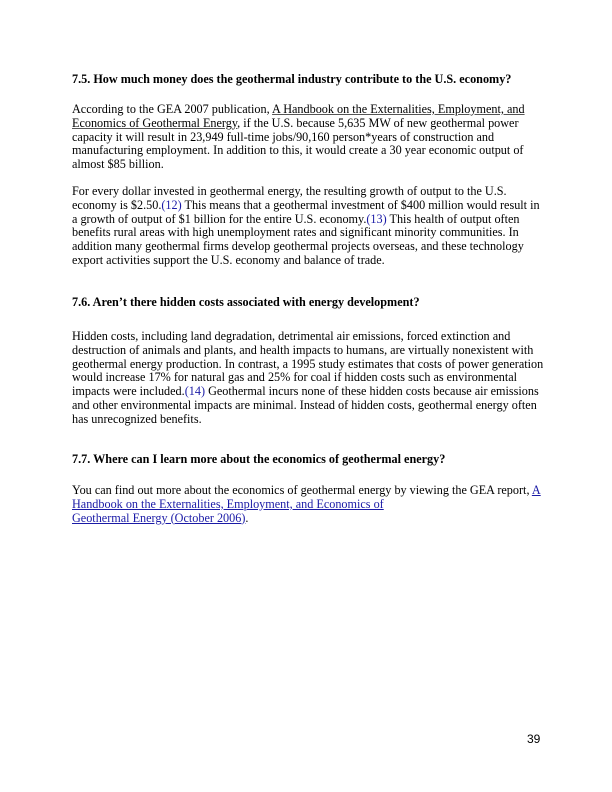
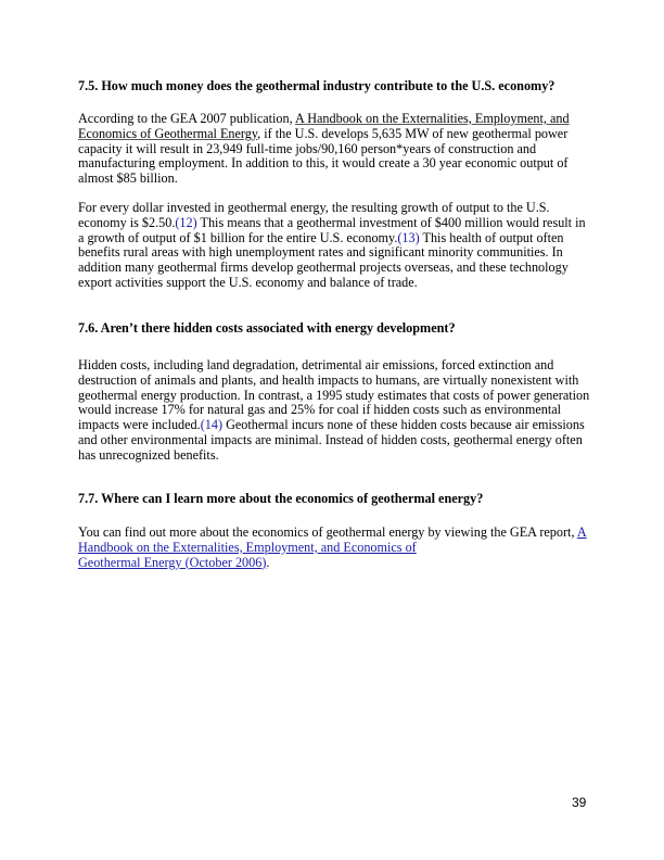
  7.5. How much money does the geothermal industry contribute to the U.S. economy?
  According to the GEA 2007 publication, A Handbook on the Externalities, Employment, and
- Economics of Geothermal Energy, if the U.S. because 5,635 MW of new geothermal power
+ Economics of Geothermal Energy, if the U.S. develops 5,635 MW of new geothermal power
  capacity it will result in 23,949 full-time jobs/90,160 person*years of construction and
  manufacturing employment. In addition to this, it would create a 30 year economic output of
  almost $85 billion.
  For every dollar invested in geothermal energy, the resulting growth of output to the U.S.
  economy is $2.50.(12) This means that a geothermal investment of $400 million would result in
  a growth of output of $1 billion for the entire U.S. economy.(13) This health of output often
  benefits rural areas with high unemployment rates and significant minority communities. In
  addition many geothermal firms develop geothermal projects overseas, and these technology
  export activities support the U.S. economy and balance of trade.
  7.6. Aren’t there hidden costs associated with energy development?
  Hidden costs, including land degradation, detrimental air emissions, forced extinction and
  destruction of animals and plants, and health impacts to humans, are virtually nonexistent with
  geothermal energy production. In contrast, a 1995 study estimates that costs of power generation
  would increase 17% for natural gas and 25% for coal if hidden costs such as environmental
  impacts were included.(14) Geothermal incurs none of these hidden costs because air emissions
  and other environmental impacts are minimal. Instead of hidden costs, geothermal energy often
  has unrecognized benefits.
  7.7. Where can I learn more about the economics of geothermal energy?
  You can find out more about the economics of geothermal energy by viewing the GEA report, A
  Handbook on the Externalities, Employment, and Economics of
  Geothermal Energy (October 2006).
  39
